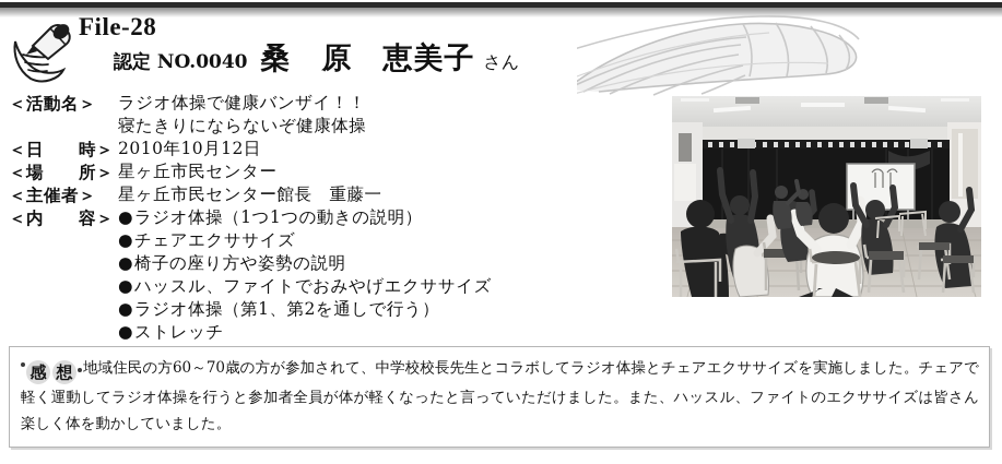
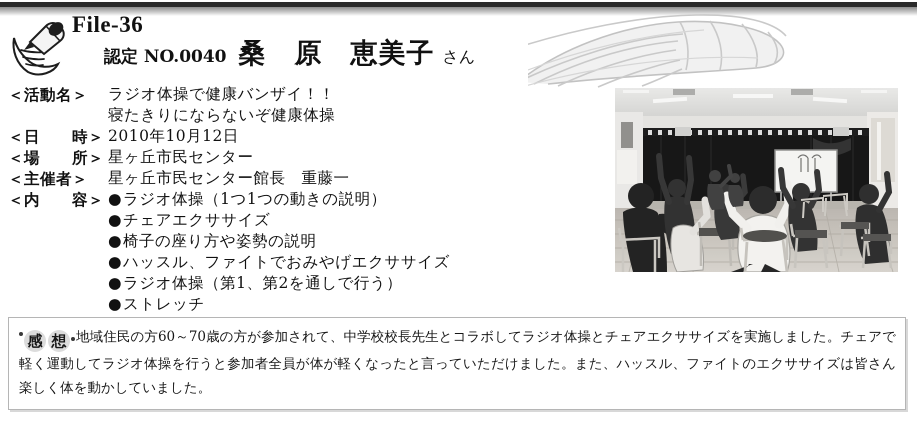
- File-28
+ File-36
  認定 NO.0040 桑 原 恵美子 さん
  ＜活動名＞
  ラジオ体操で健康バンザイ！！
  寝たきりにならないぞ健康体操
  ＜日 時＞
  2010年10月12日
  ＜場 所＞
  星ヶ丘市民センター
  ＜主催者＞
  星ヶ丘市民センター館長 重藤一
  ＜内 容＞
  ●ラジオ体操（1つ1つの動きの説明）
  ●チェアエクササイズ
  ●椅子の座り方や姿勢の説明
  ●ハッスル、ファイトでおみやげエクササイズ
  ●ラジオ体操（第1、第2を通しで行う）
  ●ストレッチ
  感 想 地域住民の方60～70歳の方が参加されて、中学校校長先生とコラボしてラジオ体操とチェアエクササイズを実施しました。チェアで軽く運動してラジオ体操を行うと参加者全員が体が軽くなったと言っていただけました。また、ハッスル、ファイトのエクササイズは皆さん楽しく体を動かしていました。
